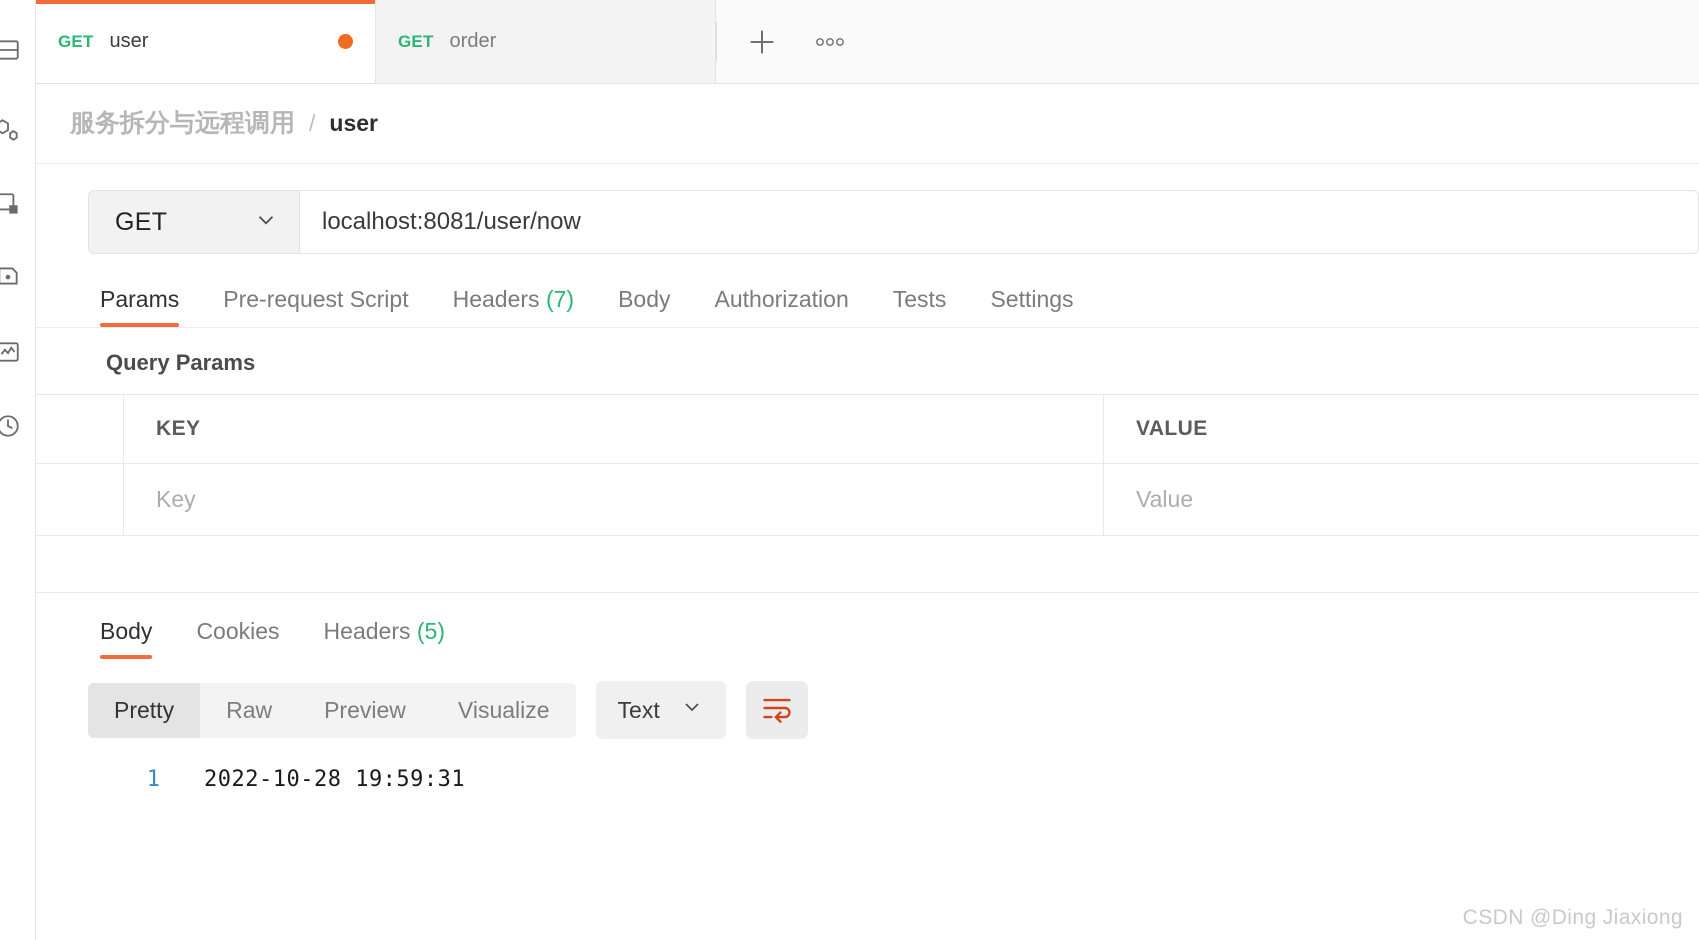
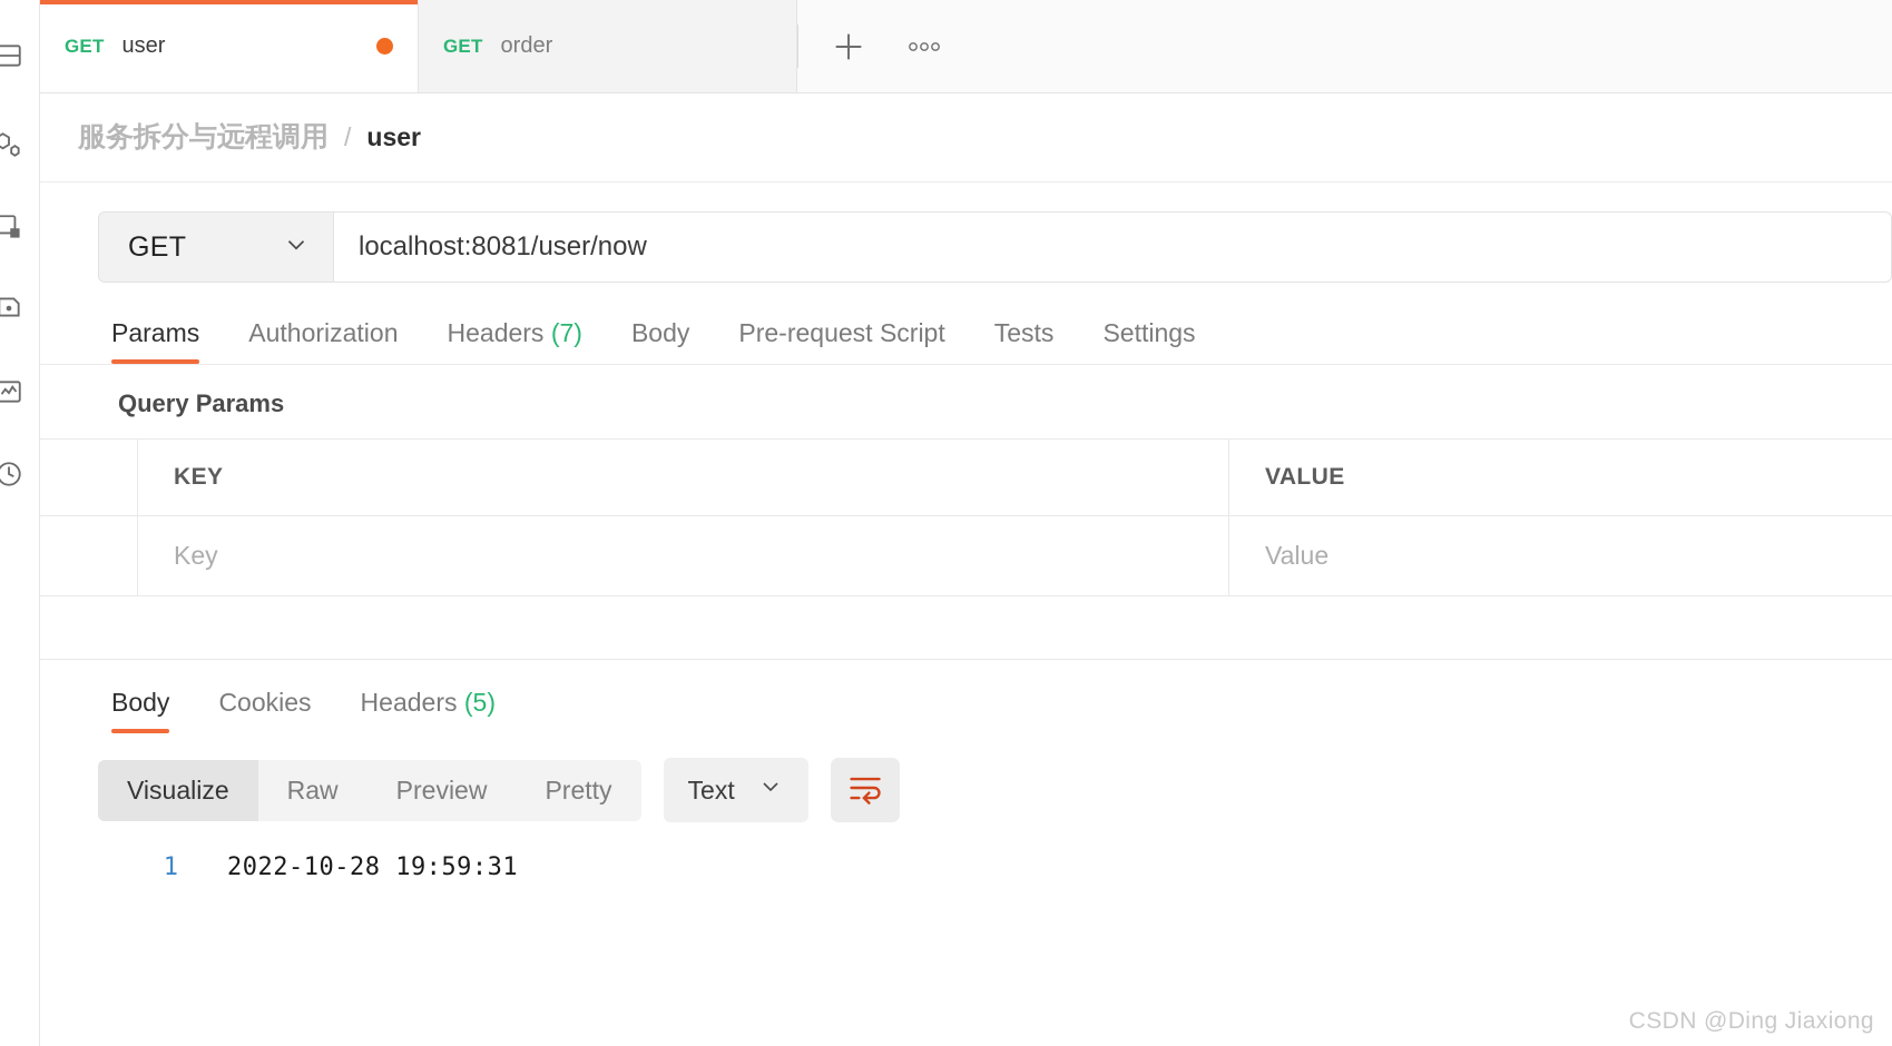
  GET
  user
  GET
  order
  服务拆分与远程调用
  /
  user
  GET
  localhost:8081/user/now
  Params
- Pre-request Script
+ Authorization
  Headers (7)
  Body
- Authorization
+ Pre-request Script
  Tests
  Settings
  Query Params
  KEY
  VALUE
  Key
  Value
  Body
  Cookies
  Headers (5)
- Pretty
+ Visualize
  Raw
  Preview
- Visualize
+ Pretty
  Text
  1
  2022-10-28 19:59:31
  CSDN @Ding Jiaxiong
